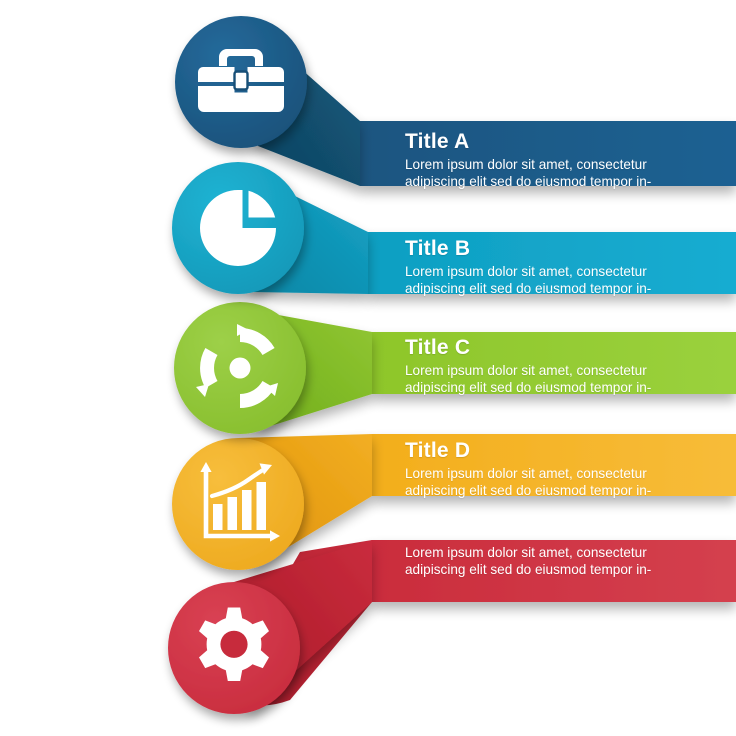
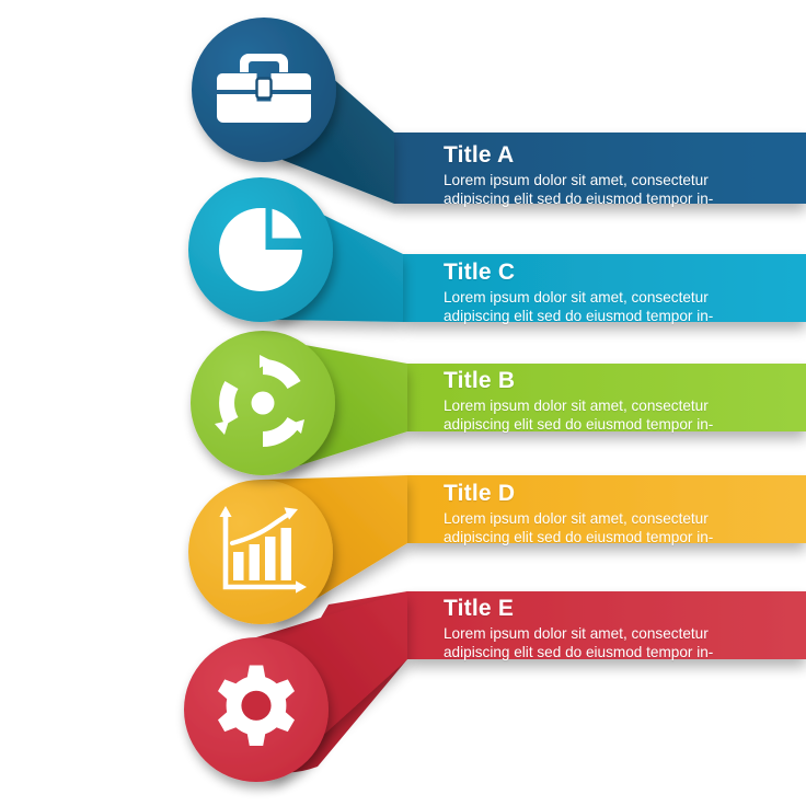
  Title A
  Lorem ipsum dolor sit amet, consectetur adipiscing elit sed do eiusmod tempor in-
- Title B
+ Title C
  Lorem ipsum dolor sit amet, consectetur adipiscing elit sed do eiusmod tempor in-
- Title C
+ Title B
  Lorem ipsum dolor sit amet, consectetur adipiscing elit sed do eiusmod tempor in-
  Title D
  Lorem ipsum dolor sit amet, consectetur adipiscing elit sed do eiusmod tempor in-
+ Title E
  Lorem ipsum dolor sit amet, consectetur adipiscing elit sed do eiusmod tempor in-
